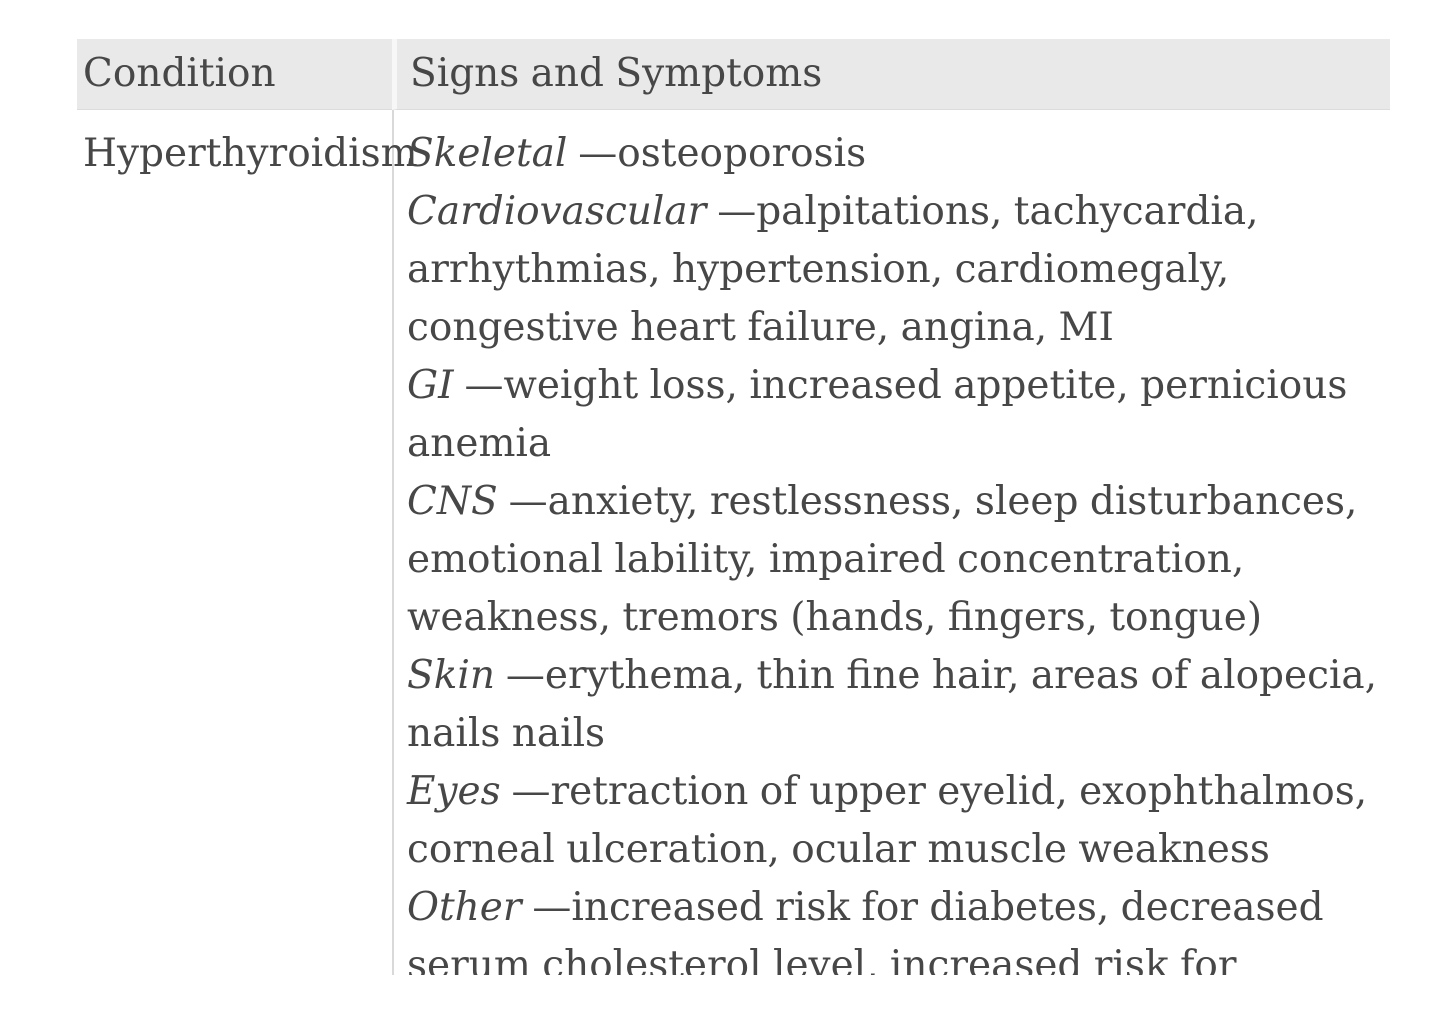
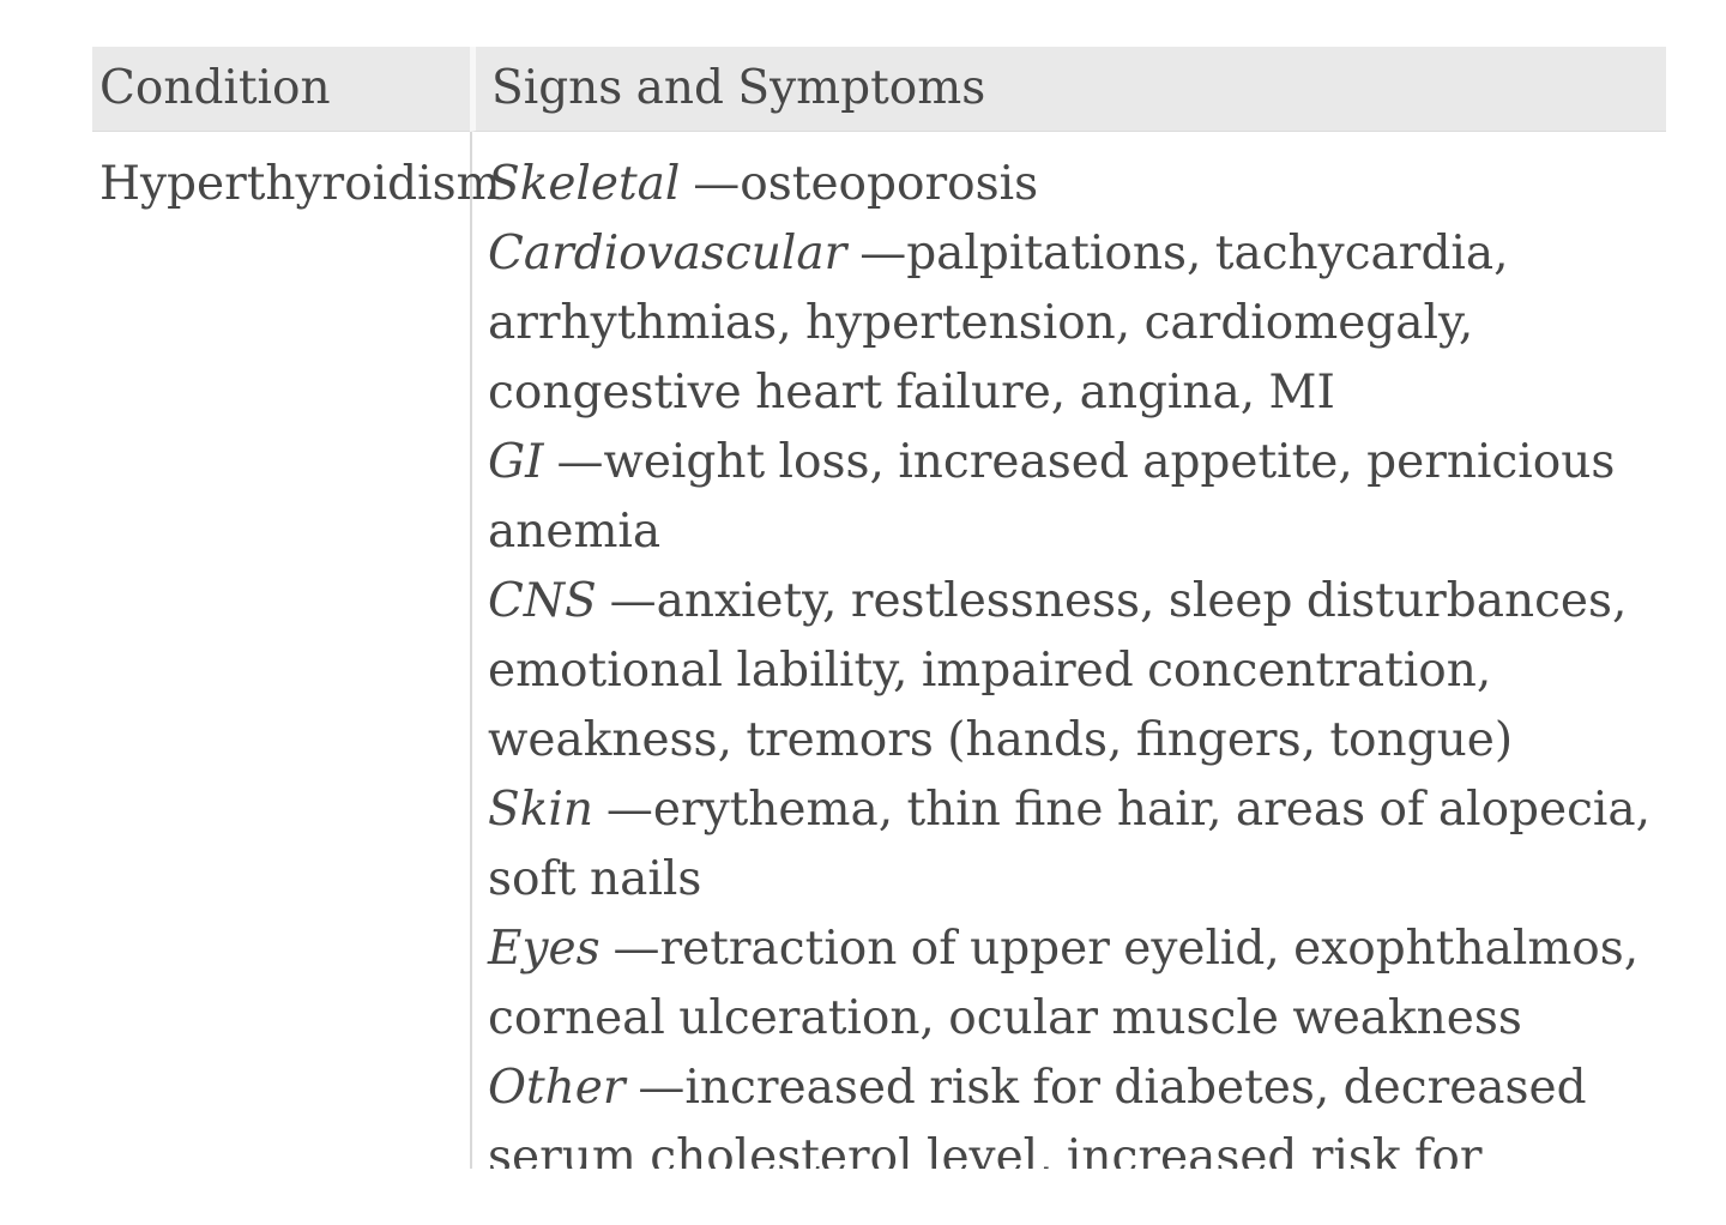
  Condition	Signs and Symptoms
- Hyperthyroidism	Skeletal —osteoporosisCardiovascular —palpitations, tachycardia, arrhythmias, hypertension, cardiomegaly, congestive heart failure, angina, MIGI —weight loss, increased appetite, pernicious anemiaCNS —anxiety, restlessness, sleep disturbances, emotional lability, impaired concentration, weakness, tremors (hands, fingers, tongue)Skin —erythema, thin fine hair, areas of alopecia, nails nailsEyes —retraction of upper eyelid, exophthalmos, corneal ulceration, ocular muscle weaknessOther —increased risk for diabetes, decreased serum cholesterol level, increased risk for
+ Hyperthyroidism	Skeletal —osteoporosisCardiovascular —palpitations, tachycardia, arrhythmias, hypertension, cardiomegaly, congestive heart failure, angina, MIGI —weight loss, increased appetite, pernicious anemiaCNS —anxiety, restlessness, sleep disturbances, emotional lability, impaired concentration, weakness, tremors (hands, fingers, tongue)Skin —erythema, thin fine hair, areas of alopecia, soft nailsEyes —retraction of upper eyelid, exophthalmos, corneal ulceration, ocular muscle weaknessOther —increased risk for diabetes, decreased serum cholesterol level, increased risk for
